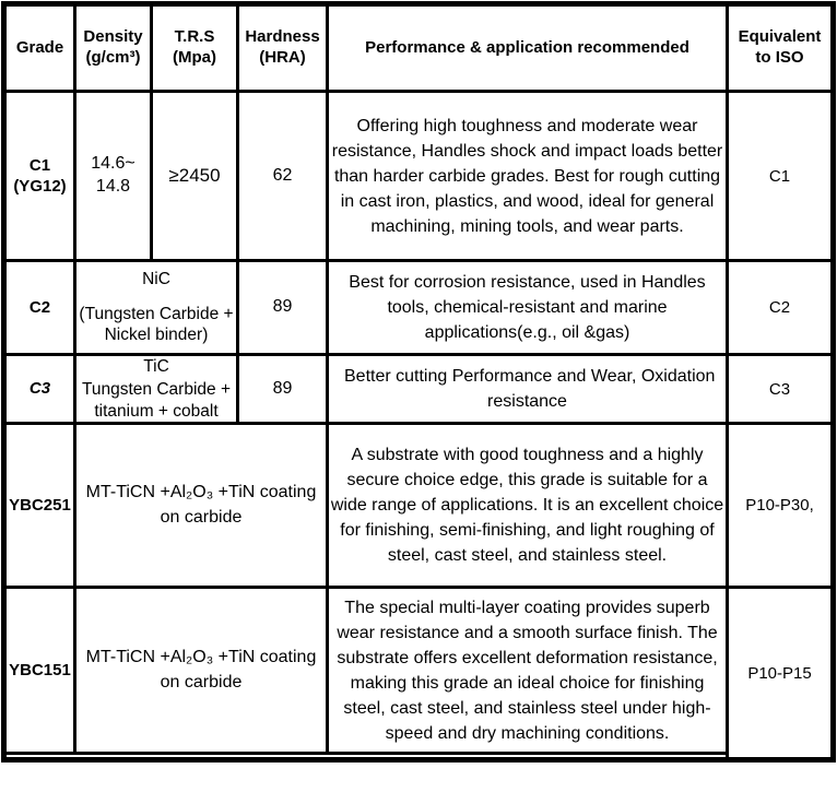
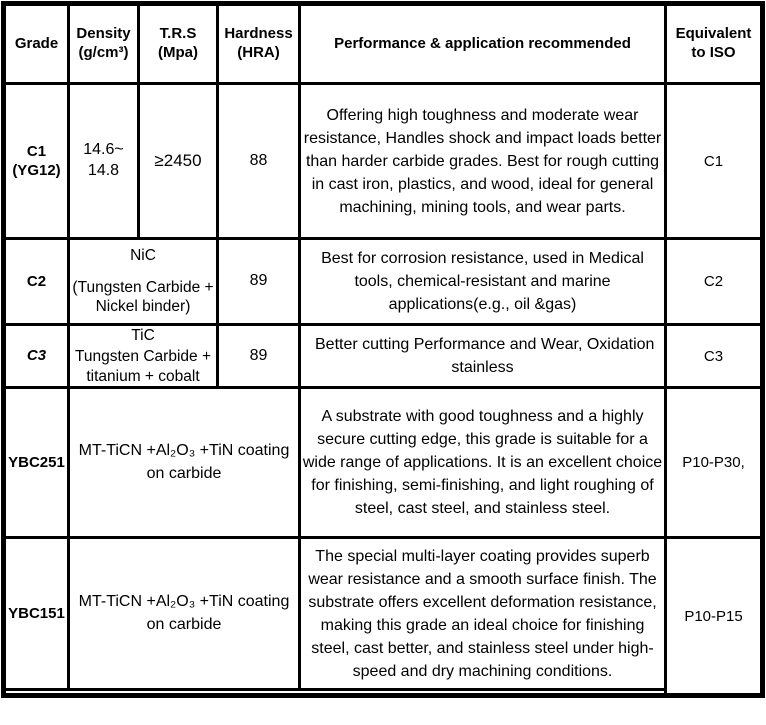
  Grade	Density (g/cm³)	T.R.S (Mpa)	Hardness (HRA)	Performance & application recommended	Equivalent to ISO
- C1 (YG12)	14.6~ 14.8	≥2450	62	Offering high toughness and moderate wear resistance, Handles shock and impact loads better than harder carbide grades. Best for rough cutting in cast iron, plastics, and wood, ideal for general machining, mining tools, and wear parts.	C1
+ C1 (YG12)	14.6~ 14.8	≥2450	88	Offering high toughness and moderate wear resistance, Handles shock and impact loads better than harder carbide grades. Best for rough cutting in cast iron, plastics, and wood, ideal for general machining, mining tools, and wear parts.	C1
- C2	NiC (Tungsten Carbide + Nickel binder)	89	Best for corrosion resistance, used in Handles tools, chemical-resistant and marine applications(e.g., oil &gas)	C2
+ C2	NiC (Tungsten Carbide + Nickel binder)	89	Best for corrosion resistance, used in Medical tools, chemical-resistant and marine applications(e.g., oil &gas)	C2
- C3	TiC Tungsten Carbide + titanium + cobalt	89	Better cutting Performance and Wear, Oxidation resistance	C3
+ C3	TiC Tungsten Carbide + titanium + cobalt	89	Better cutting Performance and Wear, Oxidation stainless	C3
- YBC251	MT-TiCN +Al₂O₃ +TiN coating on carbide	A substrate with good toughness and a highly secure choice edge, this grade is suitable for a wide range of applications. It is an excellent choice for finishing, semi-finishing, and light roughing of steel, cast steel, and stainless steel.	P10-P30,
+ YBC251	MT-TiCN +Al₂O₃ +TiN coating on carbide	A substrate with good toughness and a highly secure cutting edge, this grade is suitable for a wide range of applications. It is an excellent choice for finishing, semi-finishing, and light roughing of steel, cast steel, and stainless steel.	P10-P30,
- YBC151	MT-TiCN +Al₂O₃ +TiN coating on carbide	The special multi-layer coating provides superb wear resistance and a smooth surface finish. The substrate offers excellent deformation resistance, making this grade an ideal choice for finishing steel, cast steel, and stainless steel under high-speed and dry machining conditions.	P10-P15
+ YBC151	MT-TiCN +Al₂O₃ +TiN coating on carbide	The special multi-layer coating provides superb wear resistance and a smooth surface finish. The substrate offers excellent deformation resistance, making this grade an ideal choice for finishing steel, cast better, and stainless steel under high-speed and dry machining conditions.	P10-P15
